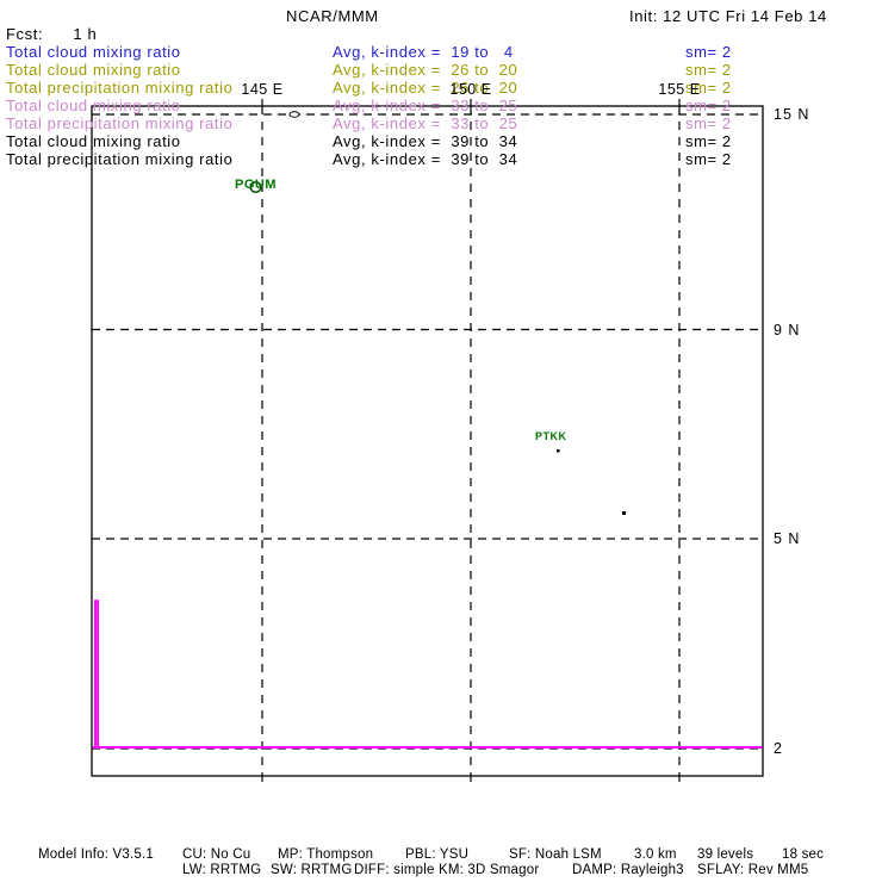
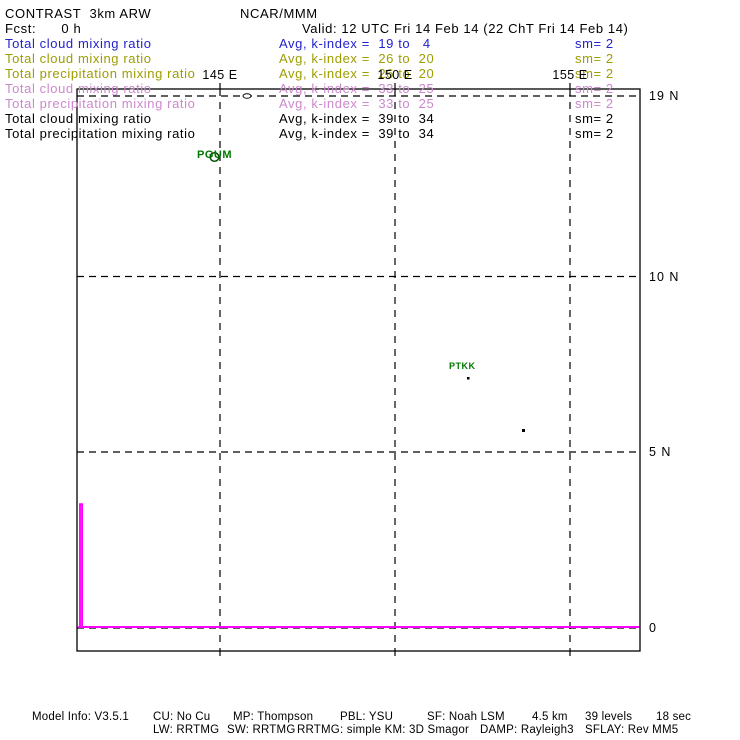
+ CONTRAST 3km ARW
  NCAR/MMM
- Init: 12 UTC Fri 14 Feb 14
- Fcst: 1 h
+ Fcst: 0 h
+ Valid: 12 UTC Fri 14 Feb 14 (22 ChT Fri 14 Feb 14)
  Total cloud mixing ratio
  Avg, k-index = 19 to 4
  sm= 2
  Total cloud mixing ratio
  Avg, k-index = 26 to 20
  sm= 2
  Total precipitation mixing ratio
  Avg, k-index = 26 to 20
  sm= 2
  Total cloud mixing ratio
  Avg, k-index = 33 to 25
  sm= 2
  Total precipitation mixing ratio
  Avg, k-index = 33 to 25
  sm= 2
  Total cloud mixing ratio
  Avg, k-index = 39 to 34
  sm= 2
  Total precipitation mixing ratio
  Avg, k-index = 39 to 34
  sm= 2
  145 E
  150 E
  155 E
- 15 N
+ 19 N
- 9 N
+ 10 N
  5 N
- 2
+ 0
  PGUM
  PTKK
  Model Info: V3.5.1
  CU: No Cu
  MP: Thompson
  PBL: YSU
  SF: Noah LSM
- 3.0 km
+ 4.5 km
  39 levels
  18 sec
  LW: RRTMG
  SW: RRTMG
- DIFF: simple KM: 3D Smagor
+ RRTMG: simple KM: 3D Smagor
  DAMP: Rayleigh3
  SFLAY: Rev MM5
